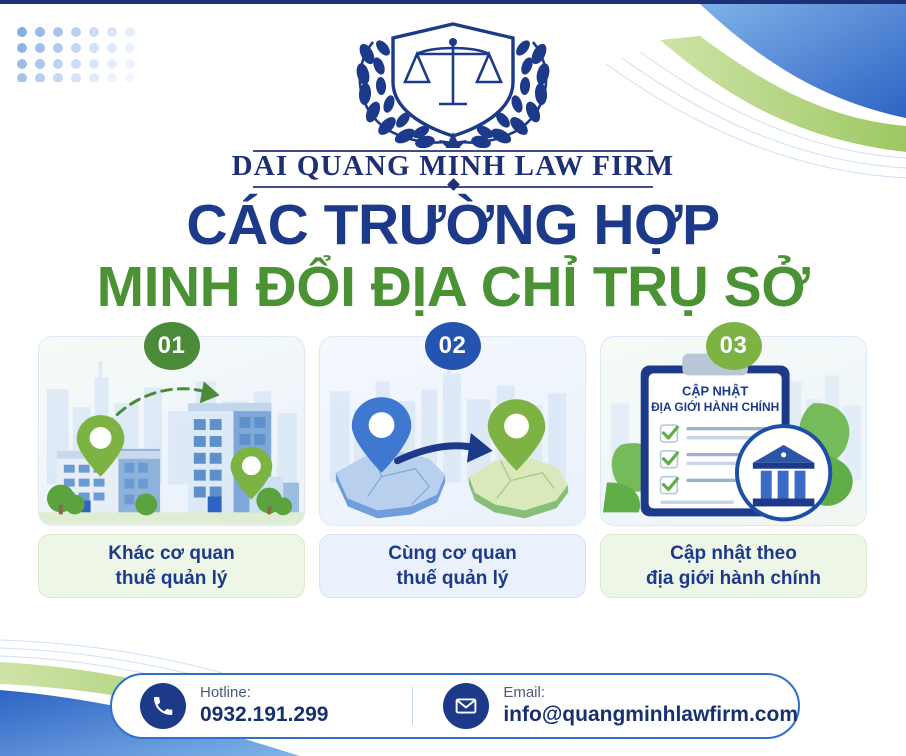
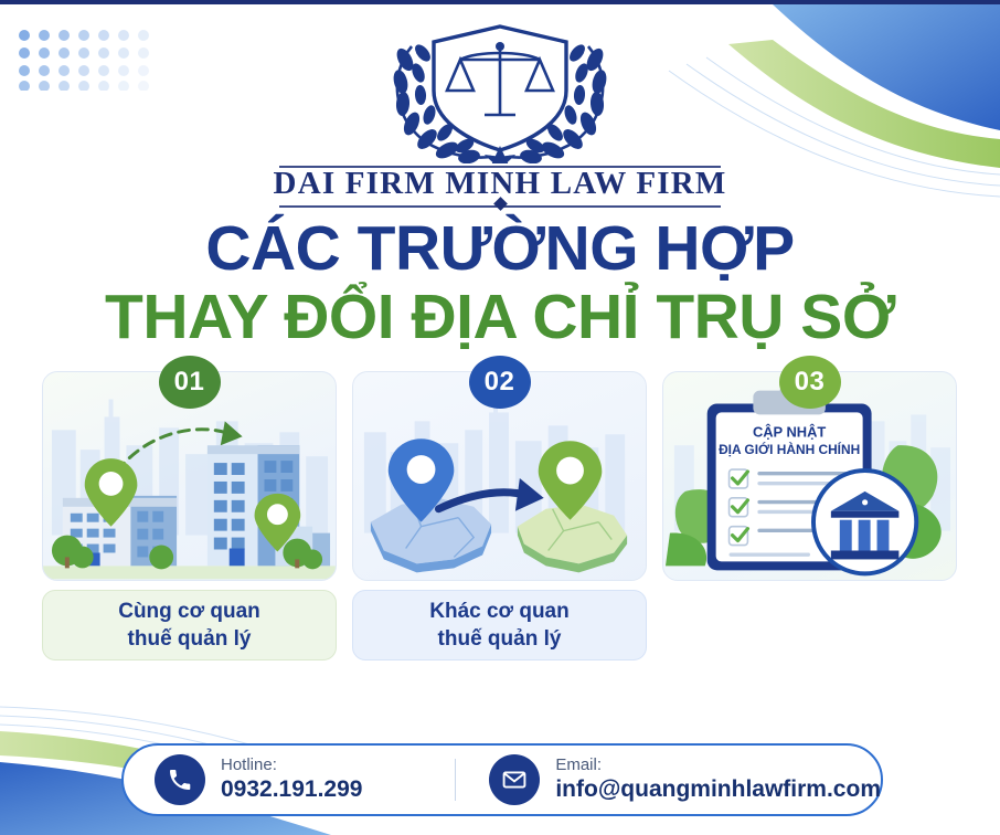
- DAI QUANG MINH LAW FIRM
+ DAI FIRM MINH LAW FIRM
  CÁC TRƯỜNG HỢP
- MINH ĐỔI ĐỊA CHỈ TRỤ SỞ
+ THAY ĐỔI ĐỊA CHỈ TRỤ SỞ
  01
- Khác cơ quan
+ Cùng cơ quan
  thuế quản lý
  02
- Cùng cơ quan
+ Khác cơ quan
  thuế quản lý
  CẬP NHẬT
  ĐỊA GIỚI HÀNH CHÍNH
  03
- Cập nhật theo
- địa giới hành chính
  Hotline:
  0932.191.299
  Email:
  info@quangminhlawfirm.com
